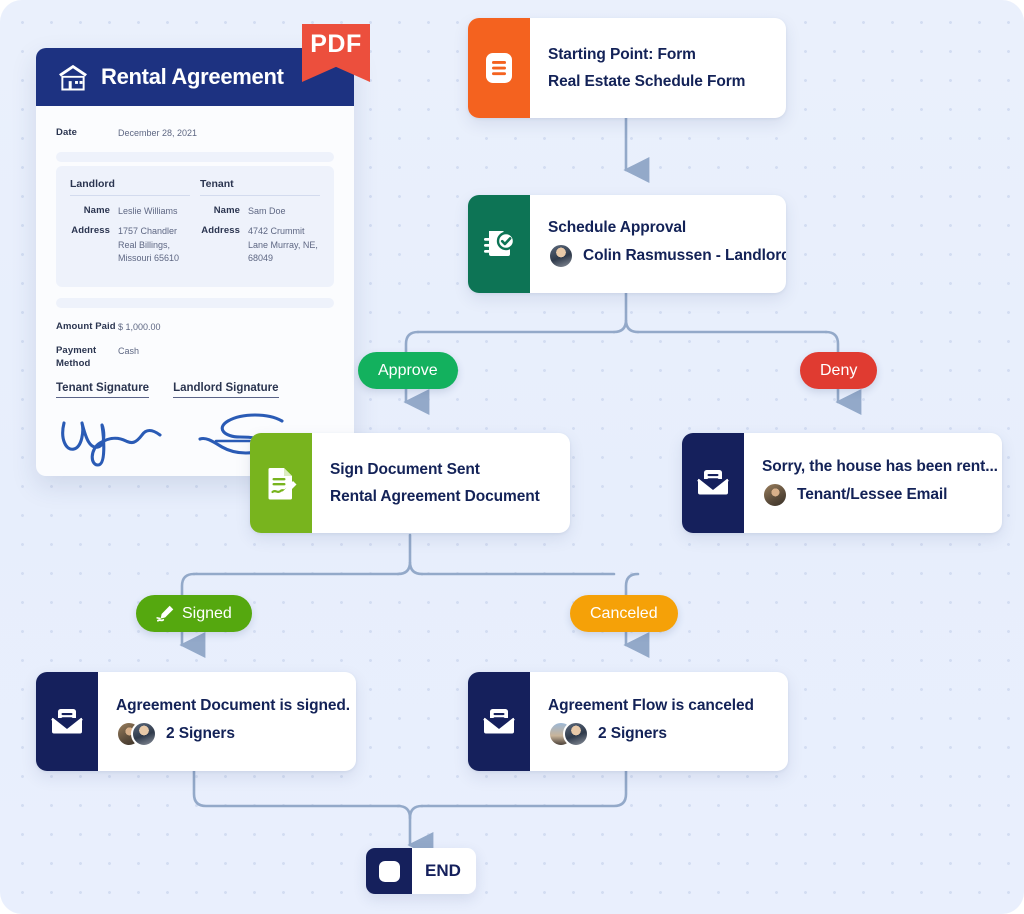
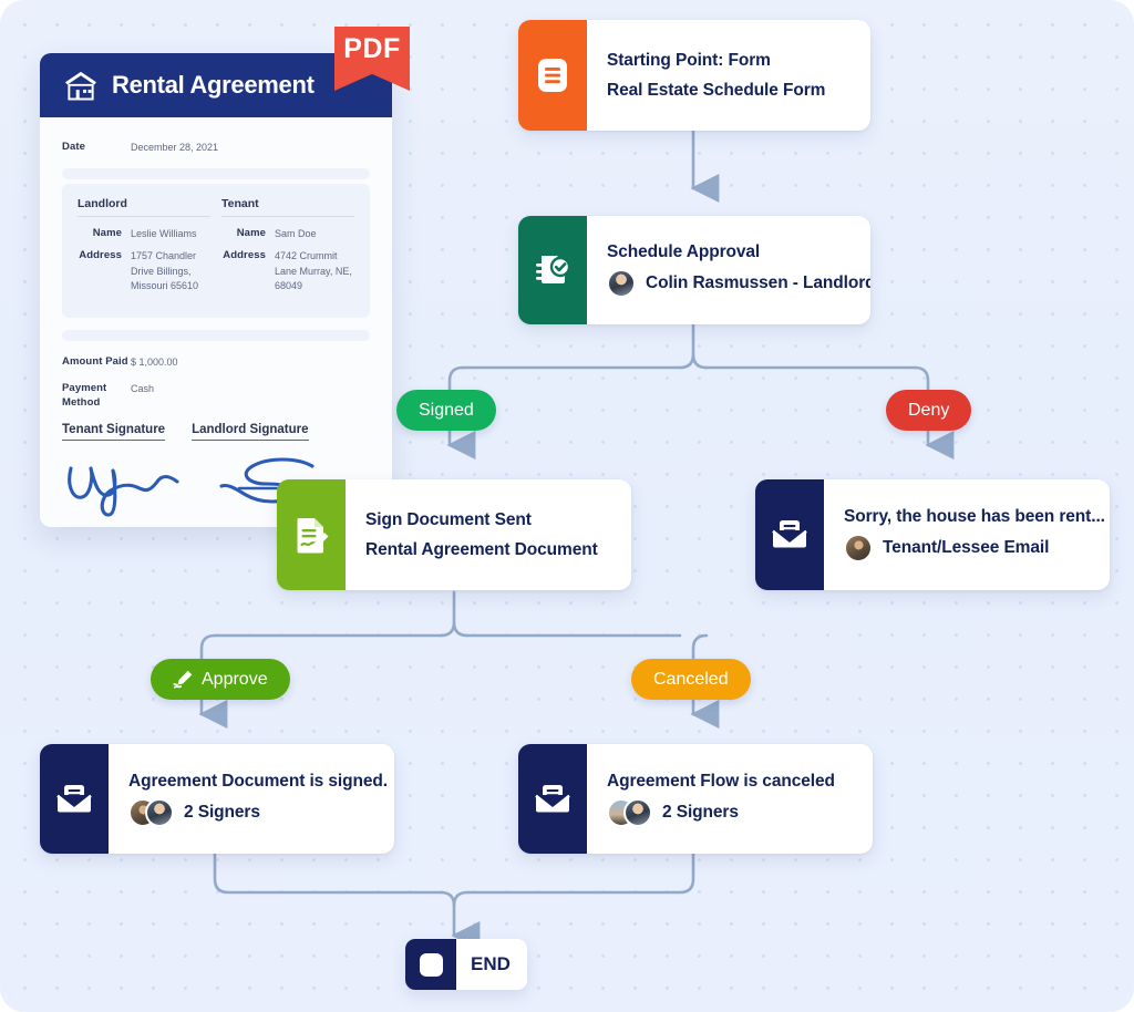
  PDF
  Rental Agreement
  Date
  December 28, 2021
  Landlord
  Name
  Leslie Williams
  Address
- 1757 Chandler Real Billings, Missouri 65610
+ 1757 Chandler Drive Billings, Missouri 65610
  Tenant
  Name
  Sam Doe
  Address
  4742 Crummit Lane Murray, NE, 68049
  Amount Paid
  $ 1,000.00
  Payment Method
  Cash
  Tenant Signature
  Landlord Signature
  Starting Point: Form
  Real Estate Schedule Form
  Schedule Approval
  Colin Rasmussen - Landlord
  Sign Document Sent
  Rental Agreement Document
  Sorry, the house has been rent...
  Tenant/Lessee Email
  Agreement Document is signed.
  2 Signers
  Agreement Flow is canceled
  2 Signers
- Approve
+ Signed
  Deny
- Signed
+ Approve
  Canceled
  END
